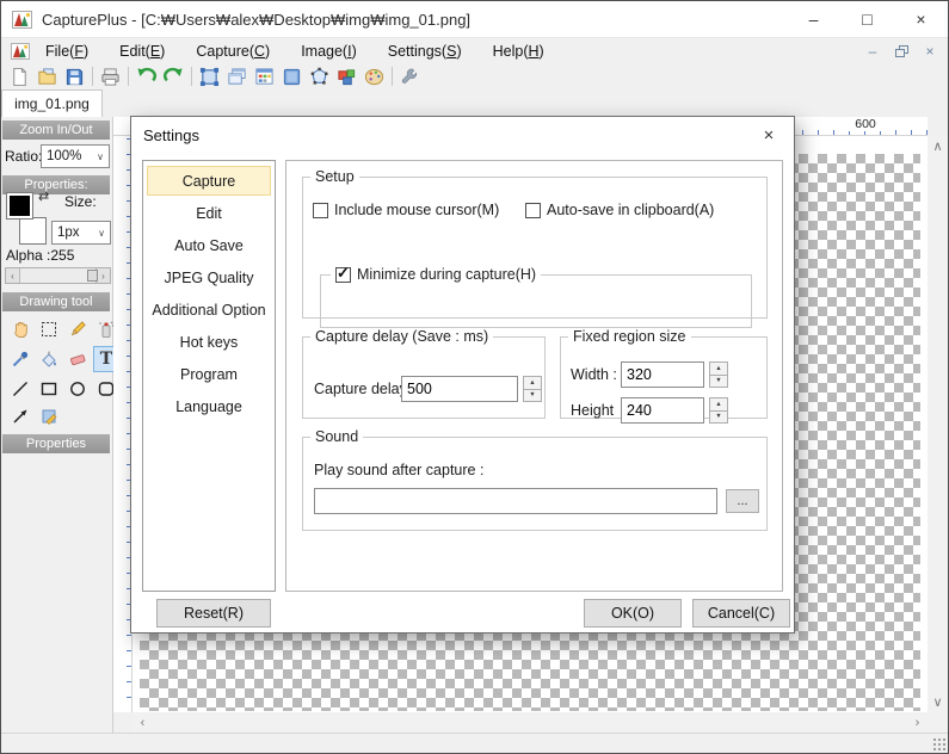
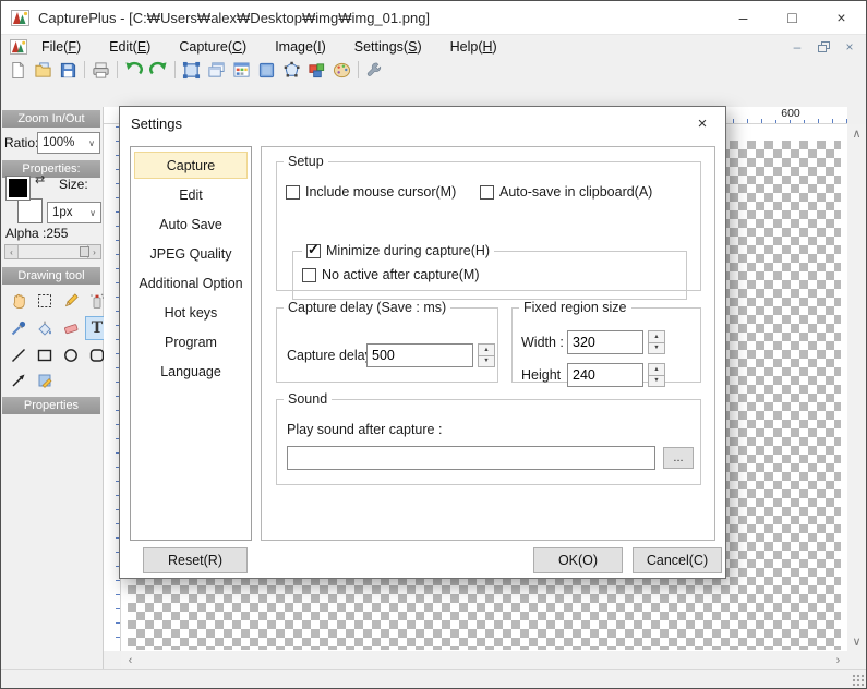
  CapturePlus - [C:₩Users₩alex₩Desktop₩img₩img_01.png]
  –
  □
  ×
  File(
  F
  )
  Edit(
  E
  )
  Capture(
  C
  )
  Image(
  I
  )
  Settings(
  S
  )
  Help(
  H
  )
  –
  ×
- img_01.png
  Zoom In/Out
  Ratio
  100%
  ∨
  Properties:
  ⇄
  Size:
  1px
  ∨
  Alpha :255
  ‹
  ›
  Drawing tool
  T
  Properties
  600
  ∧
  ∨
  ‹
  ›
  Settings
  ×
  Capture
  Edit
  Auto Save
  JPEG Quality
  Additional Option
  Hot keys
  Program
  Language
  Setup
  Include mouse cursor(M)
  Auto-save in clipboard(A)
  ✓
  Minimize during capture(H)
+ No active after capture(M)
  Capture delay (Save : ms)
  Capture dela
  500
  Fixed region size
  Width :
  320
  Height
  240
  Sound
  Play sound after capture :
  ...
  Reset(R)
  OK(O)
  Cancel(C)
